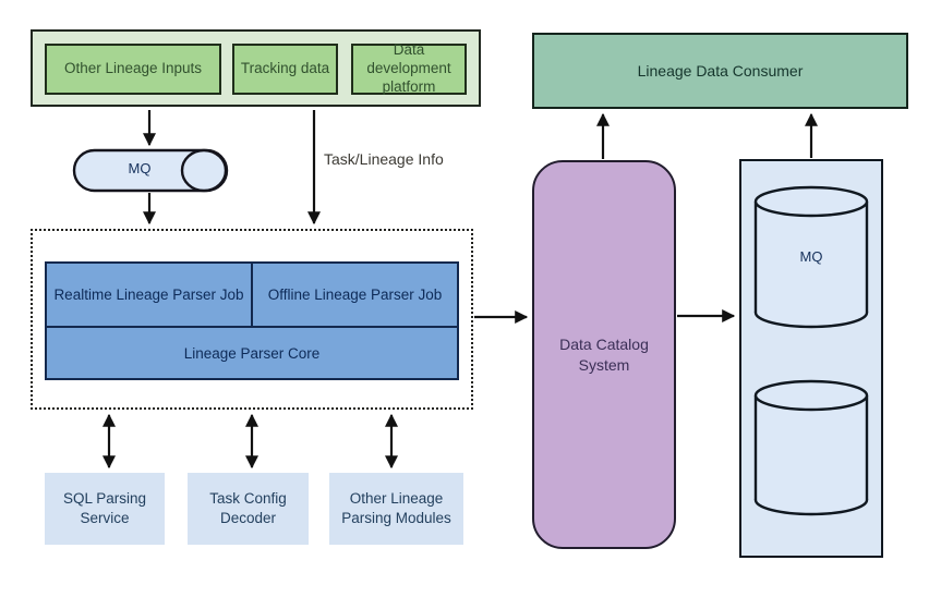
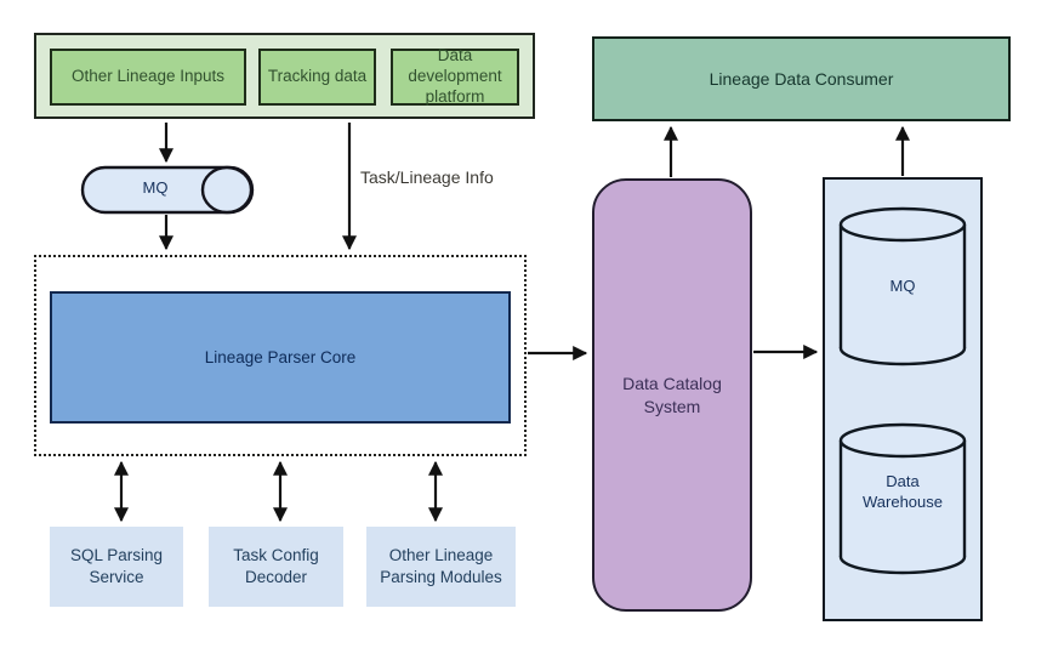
  Other Lineage Inputs
  Tracking data
  Data development platform
  Task/Lineage Info
- Realtime Lineage Parser Job
- Offline Lineage Parser Job
  Lineage Parser Core
  SQL Parsing Service
  Task Config Decoder
  Other Lineage Parsing Modules
  Lineage Data Consumer
  Data Catalog System
  MQ
  MQ
+ Data Warehouse
